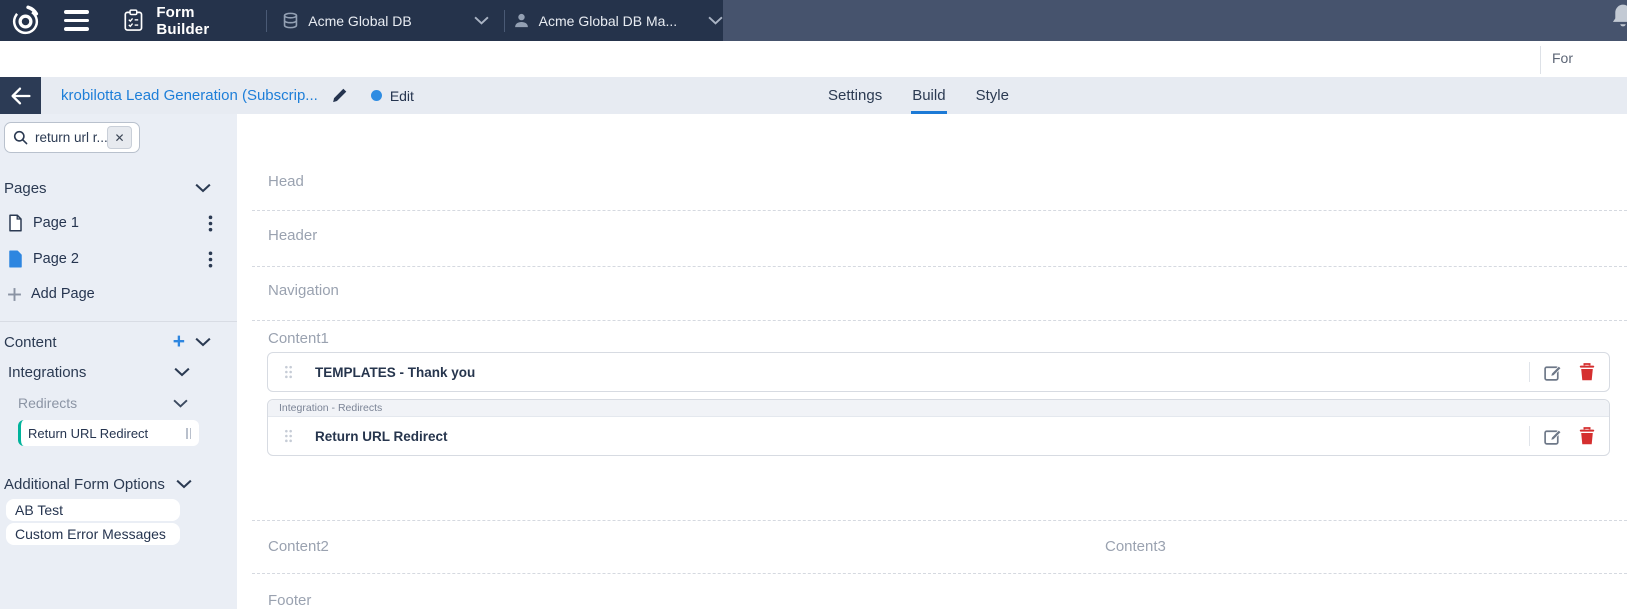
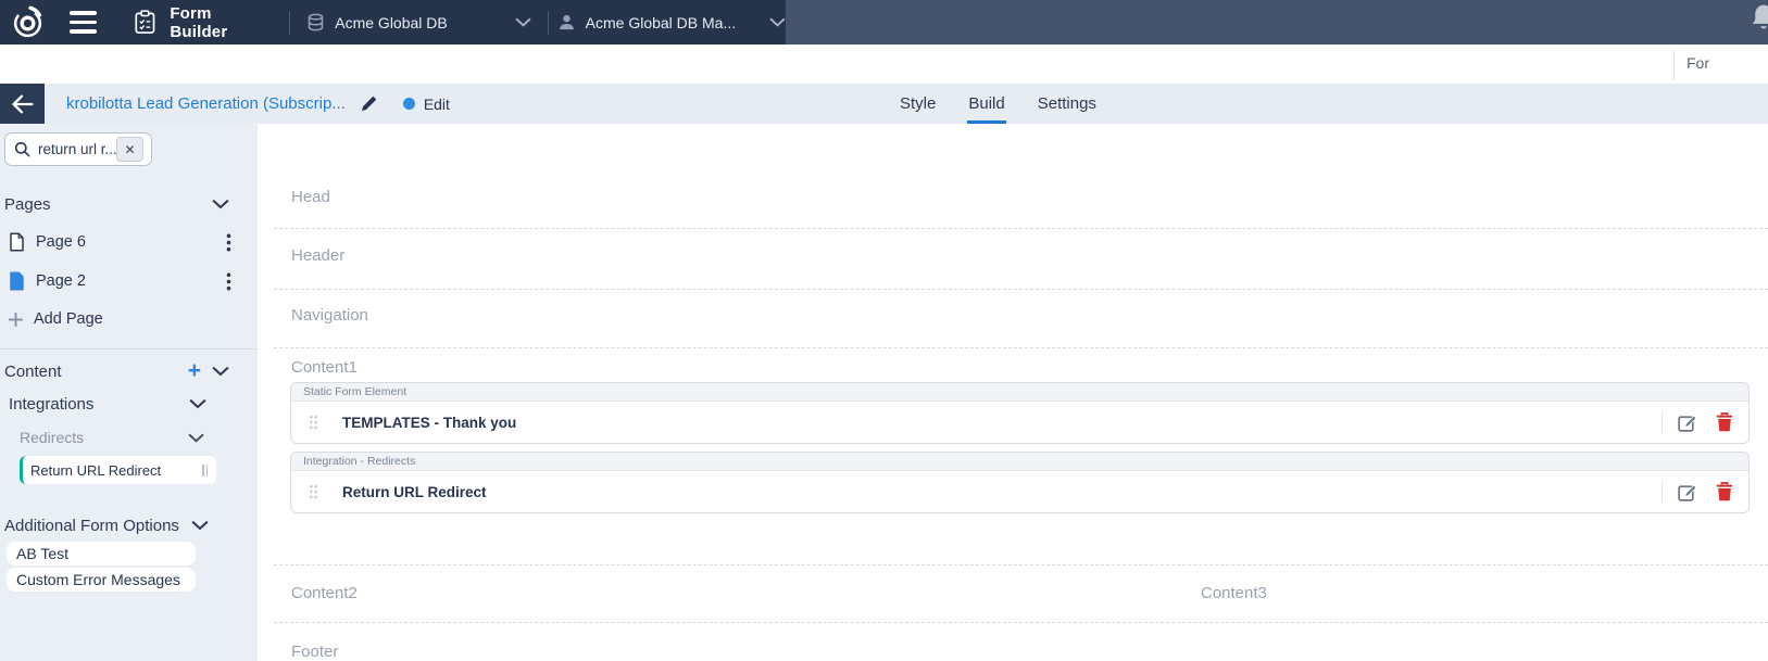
  Form Builder
  Acme Global DB
  Acme Global DB Ma...
  For
  krobilotta Lead Generation (Subscrip...
  Edit
- Settings
+ Style
  Build
- Style
+ Settings
  return url r...
  ✕
  Pages
- Page 1
+ Page 6
  Page 2
  Add Page
  Content
  +
  Integrations
  Redirects
  Return URL Redirect
  Additional Form Options
  AB Test
  Custom Error Messages
  Head
  Header
  Navigation
  Content1
+ Static Form Element
  TEMPLATES - Thank you
  Integration - Redirects
  Return URL Redirect
  Content2
  Content3
  Footer
